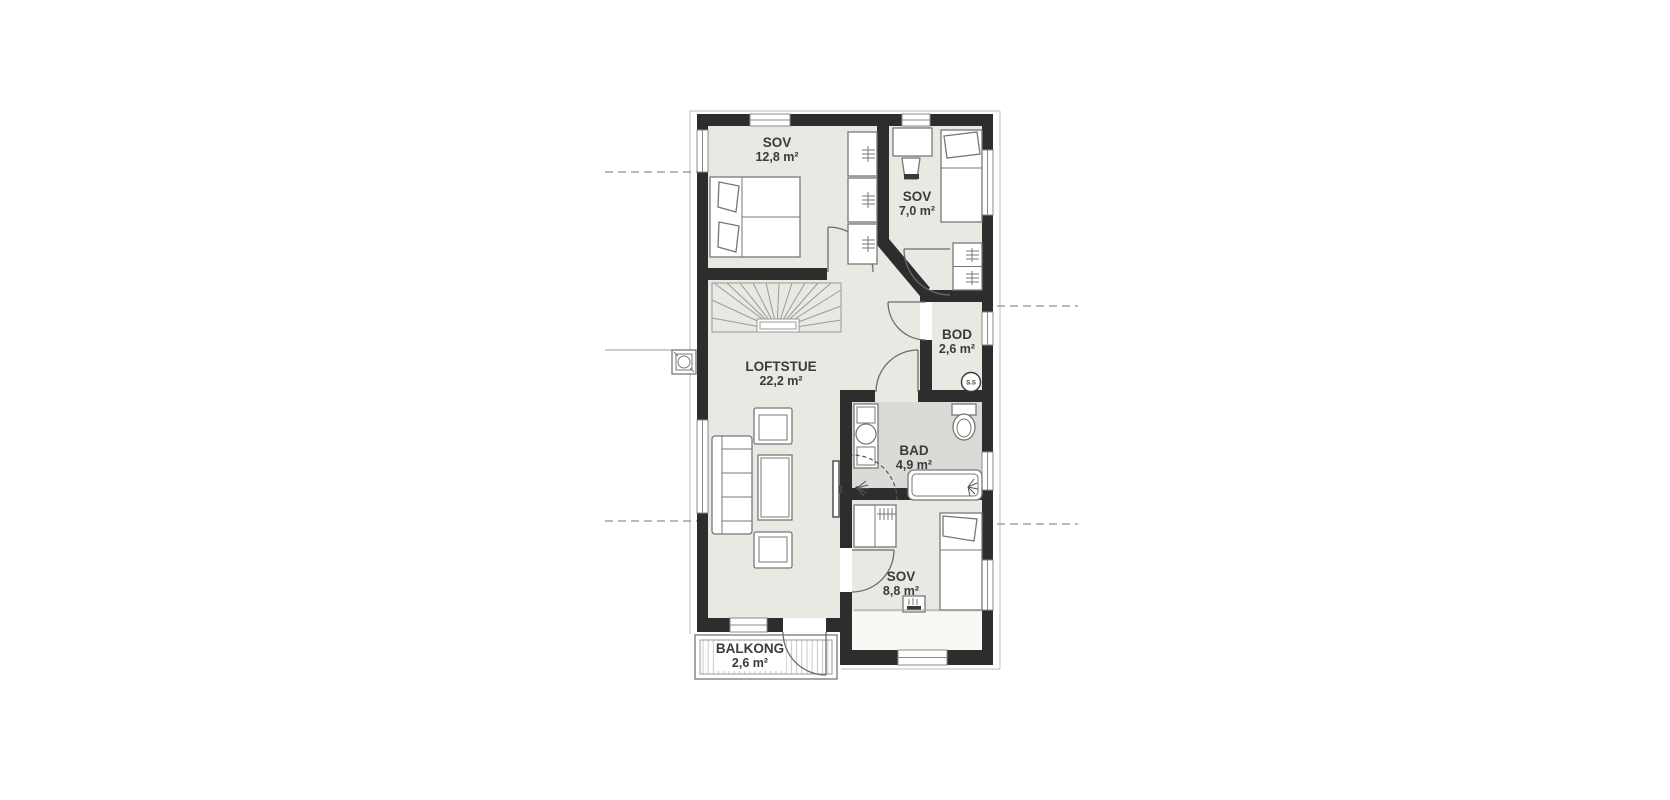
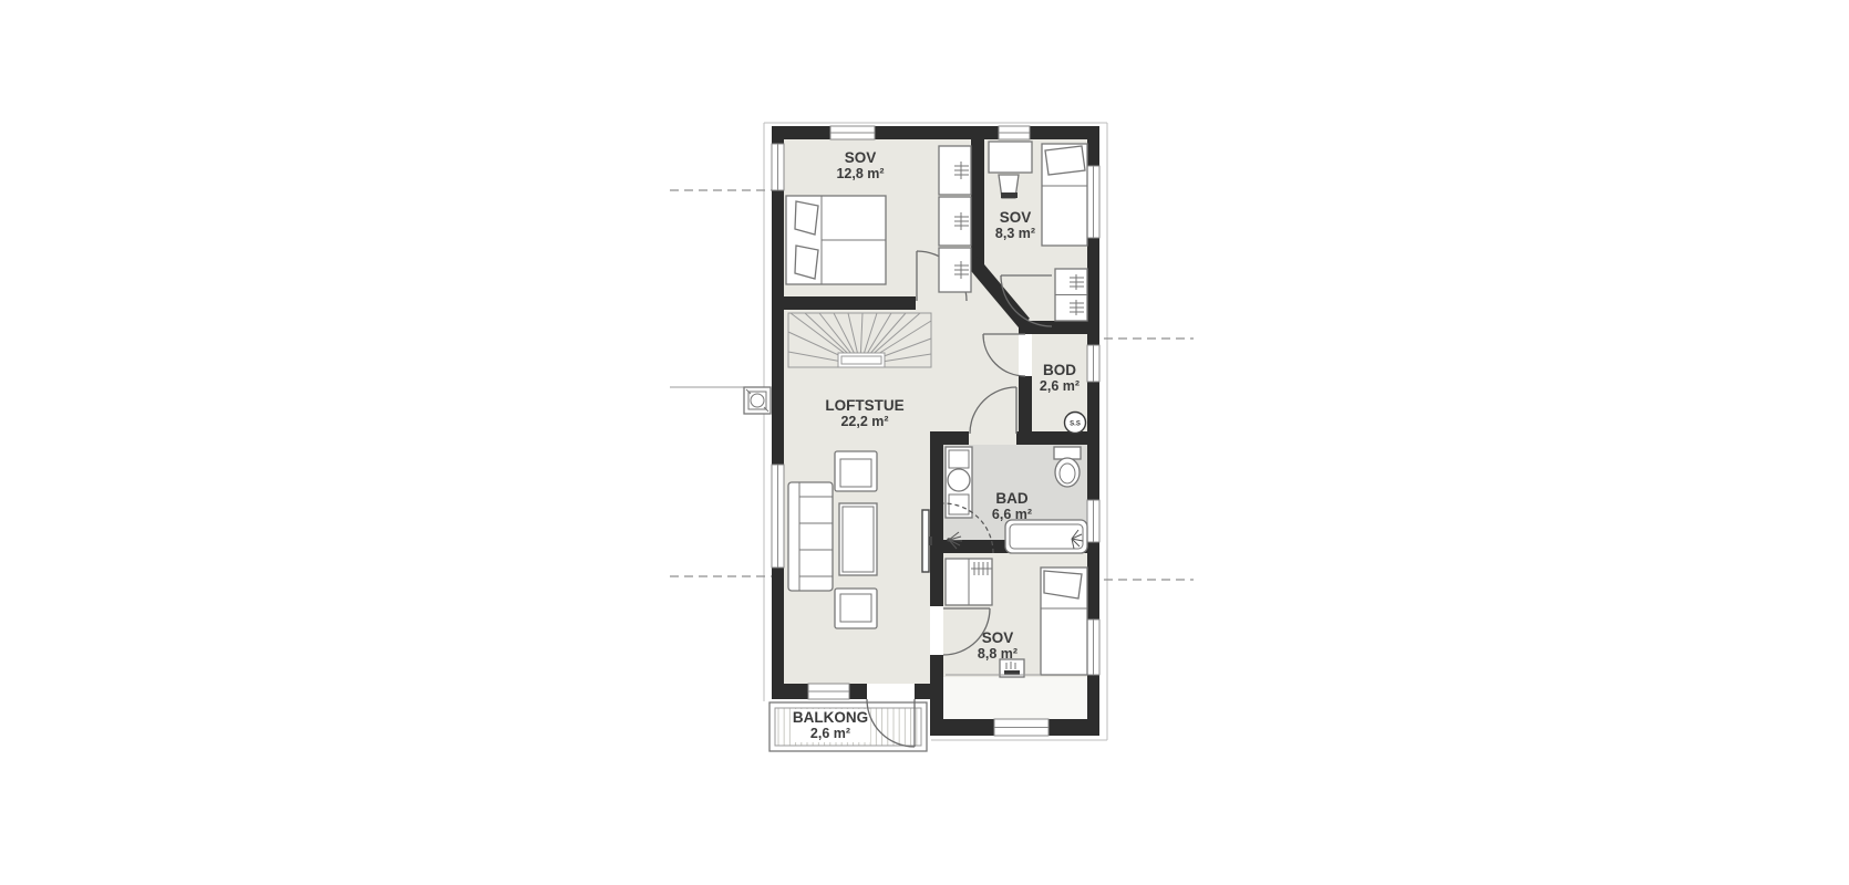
  SOV
  12,8 m²
  SOV
- 7,0 m²
+ 8,3 m²
  BOD
  2,6 m²
  BAD
- 4,9 m²
+ 6,6 m²
  LOFTSTUE
  22,2 m²
  SOV
  8,8 m²
  BALKONG
  2,6 m²
